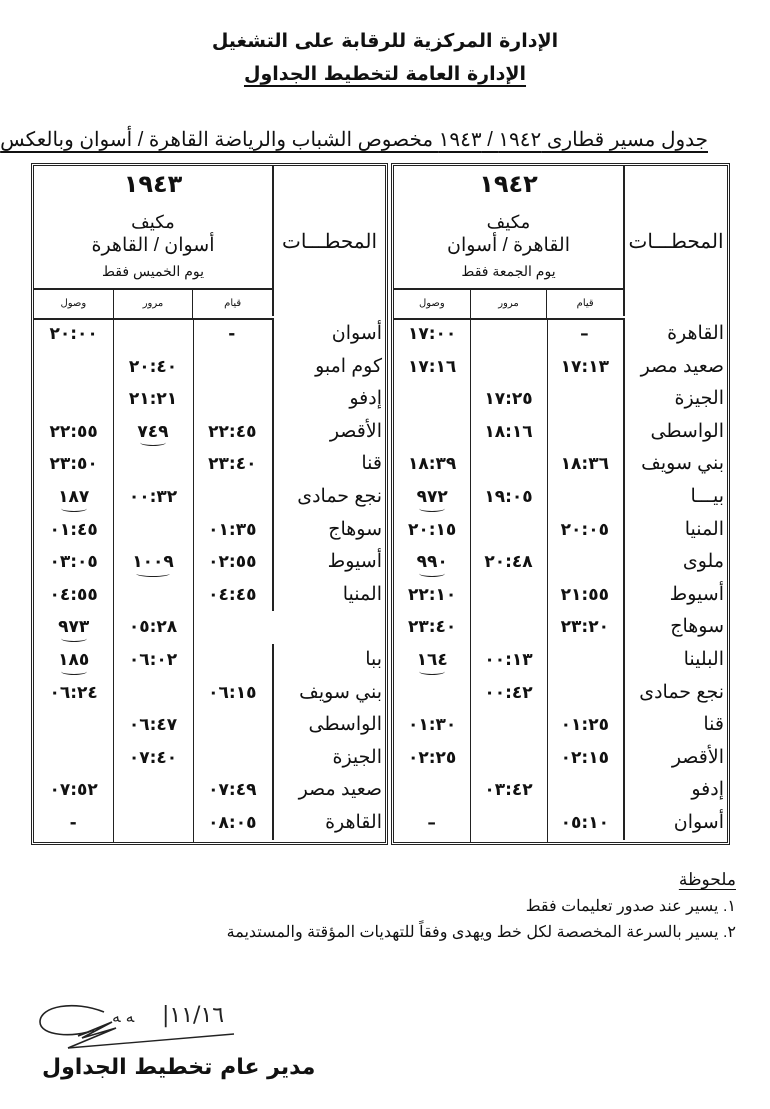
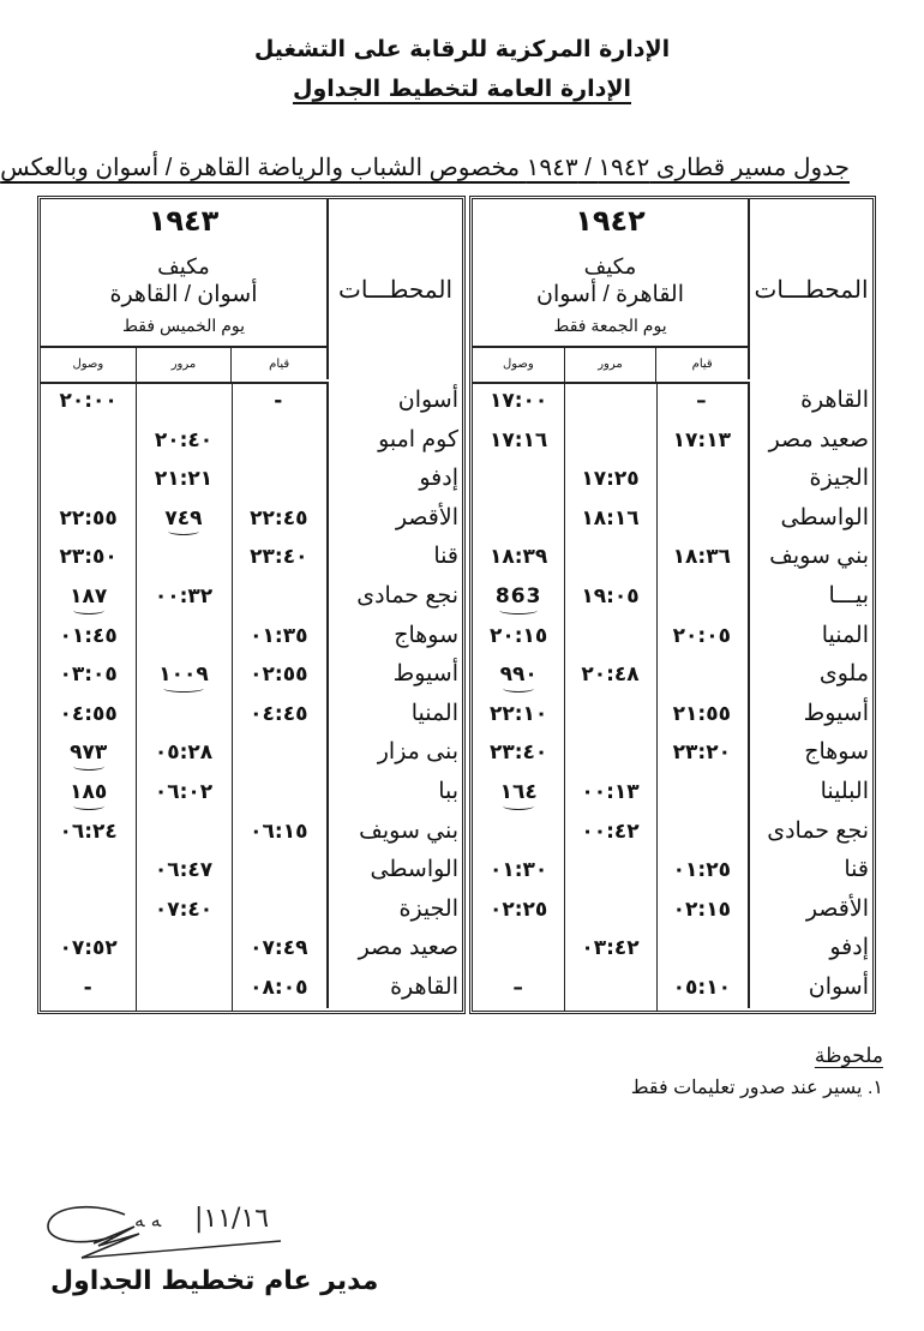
  الإدارة المركزية للرقابة على التشغيل
  الإدارة العامة لتخطيط الجداول
  جدول مسير قطارى ١٩٤٢ / ١٩٤٣ مخصوص الشباب والرياضة القاهرة / أسوان وبالعكس
  المحطـــات
  ١٩٤٢
  مكيف
  القاهرة / أسوان
  يوم الجمعة فقط
  قيام
  مرور
  وصول
  القاهرة
  –
  ١٧:٠٠
  صعيد مصر
  ١٧:١٣
  ١٧:١٦
  الجيزة
  ١٧:٢٥
  الواسطى
  ١٨:١٦
  بني سويف
  ١٨:٣٦
  ١٨:٣٩
  بيـــا
  ١٩:٠٥
- ٩٧٢
+ 863
  المنيا
  ٢٠:٠٥
  ٢٠:١٥
  ملوى
  ٢٠:٤٨
  ٩٩٠
  أسيوط
  ٢١:٥٥
  ٢٢:١٠
  سوهاج
  ٢٣:٢٠
  ٢٣:٤٠
  البلينا
  ٠٠:١٣
  ١٦٤
  نجع حمادى
  ٠٠:٤٢
  قنا
  ٠١:٢٥
  ٠١:٣٠
  الأقصر
  ٠٢:١٥
  ٠٢:٢٥
  إدفو
  ٠٣:٤٢
  أسوان
  ٠٥:١٠
  –
  المحطـــات
  ١٩٤٣
  مكيف
  أسوان / القاهرة
  يوم الخميس فقط
  قيام
  مرور
  وصول
  أسوان
  -
  ٢٠:٠٠
  كوم امبو
  ٢٠:٤٠
  إدفو
  ٢١:٢١
  الأقصر
  ٢٢:٤٥
  ٧٤٩
  ٢٢:٥٥
  قنا
  ٢٣:٤٠
  ٢٣:٥٠
  نجع حمادى
  ٠٠:٣٢
  ١٨٧
  سوهاج
  ٠١:٣٥
  ٠١:٤٥
  أسيوط
  ٠٢:٥٥
  ١٠٠٩
  ٠٣:٠٥
  المنيا
  ٠٤:٤٥
  ٠٤:٥٥
+ بنى مزار
  ٠٥:٢٨
  ٩٧٣
  ببا
  ٠٦:٠٢
  ١٨٥
  بني سويف
  ٠٦:١٥
  ٠٦:٢٤
  الواسطى
  ٠٦:٤٧
  الجيزة
  ٠٧:٤٠
  صعيد مصر
  ٠٧:٤٩
  ٠٧:٥٢
  القاهرة
  ٠٨:٠٥
  -
  ملحوظة
  ١. يسير عند صدور تعليمات فقط
- ٢. يسير بالسرعة المخصصة لكل خط ويهدى وفقاً للتهديات المؤقتة والمستديمة
  ﻪ ﻪ
  |١١/١٦
  مدير عام تخطيط الجداول
